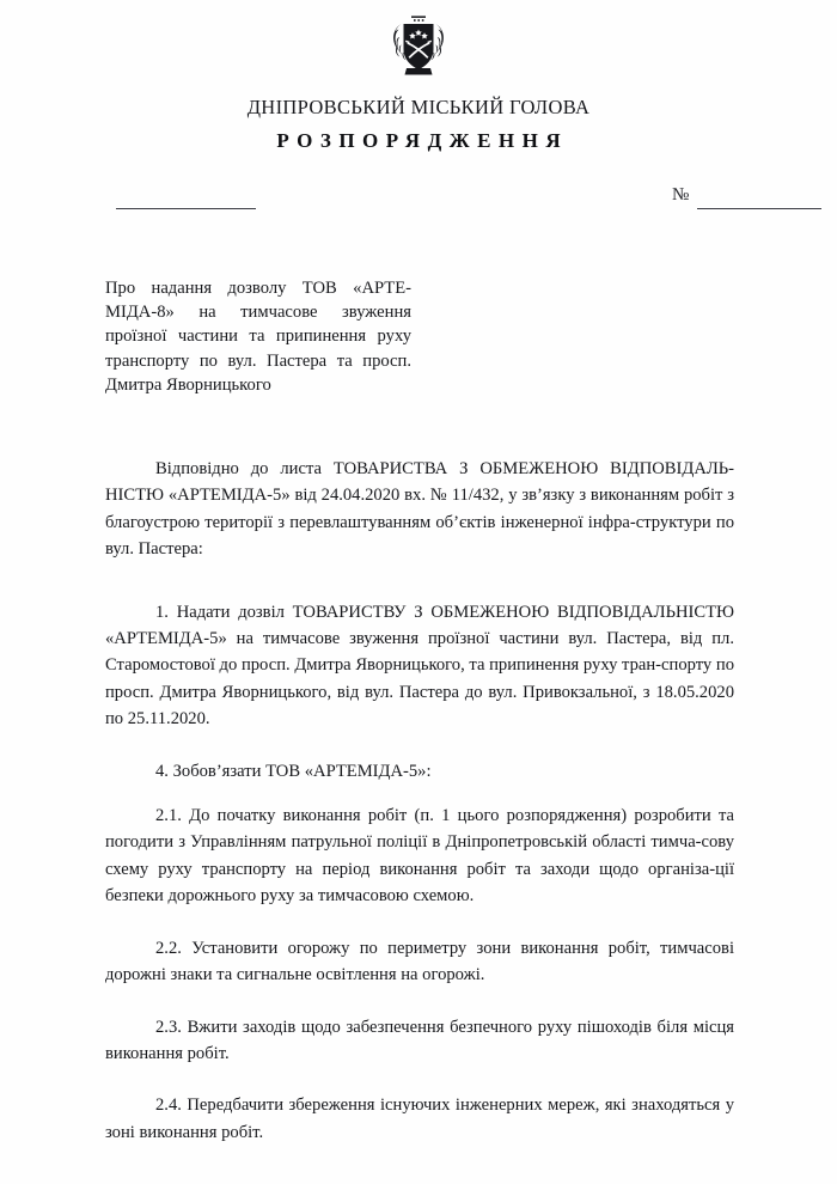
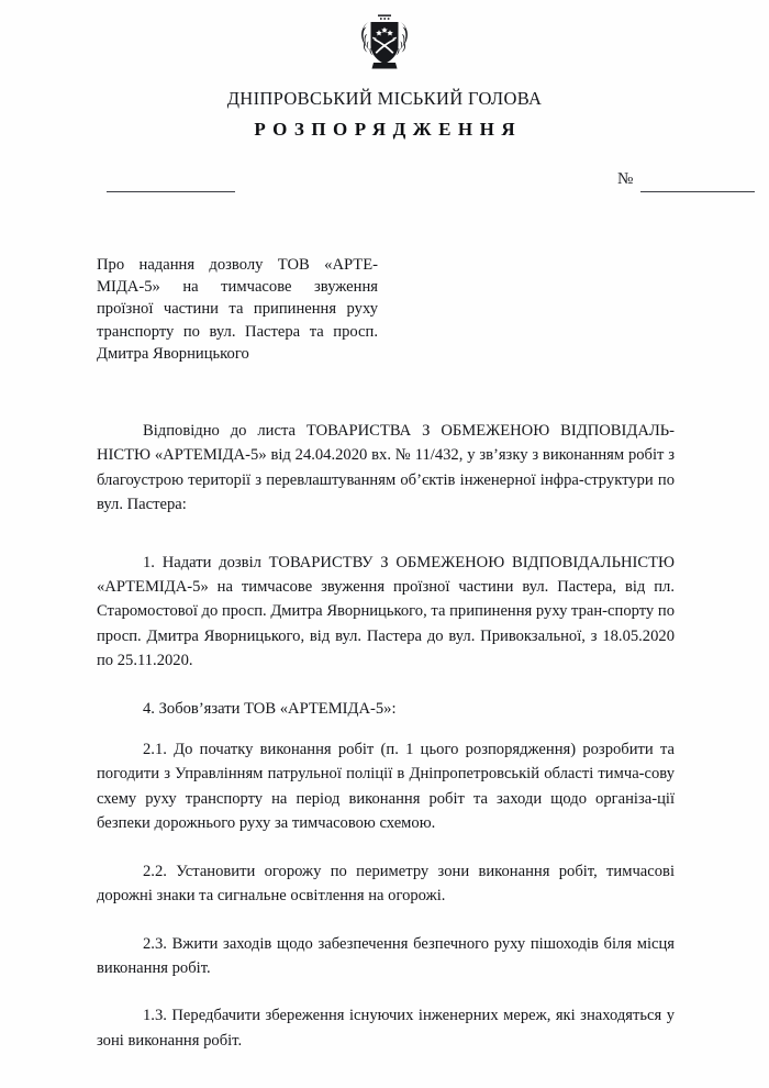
  ДНІПРОВСЬКИЙ МІСЬКИЙ ГОЛОВА
  РОЗПОРЯДЖЕННЯ
  №
- Про надання дозволу ТОВ «АРТЕ-МІДА-8» на тимчасове звуження проїзної частини та припинення руху транспорту по вул. Пастера та просп. Дмитра Яворницького
+ Про надання дозволу ТОВ «АРТЕ-МІДА-5» на тимчасове звуження проїзної частини та припинення руху транспорту по вул. Пастера та просп. Дмитра Яворницького
  Відповідно до листа ТОВАРИСТВА З ОБМЕЖЕНОЮ ВІДПОВІДАЛЬ-НІСТЮ «АРТЕМІДА-5» від 24.04.2020 вх. № 11/432, у зв’язку з виконанням робіт з благоустрою території з перевлаштуванням об’єктів інженерної інфра-структури по вул. Пастера:
  1. Надати дозвіл ТОВАРИСТВУ З ОБМЕЖЕНОЮ ВІДПОВІДАЛЬНІСТЮ «АРТЕМІДА-5» на тимчасове звуження проїзної частини вул. Пастера, від пл. Старомостової до просп. Дмитра Яворницького, та припинення руху тран-спорту по просп. Дмитра Яворницького, від вул. Пастера до вул. Привокзальної, з 18.05.2020 по 25.11.2020.
  4. Зобов’язати ТОВ «АРТЕМІДА-5»:
  2.1. До початку виконання робіт (п. 1 цього розпорядження) розробити та погодити з Управлінням патрульної поліції в Дніпропетровській області тимча-сову схему руху транспорту на період виконання робіт та заходи щодо організа-ції безпеки дорожнього руху за тимчасовою схемою.
  2.2. Установити огорожу по периметру зони виконання робіт, тимчасові дорожні знаки та сигнальне освітлення на огорожі.
  2.3. Вжити заходів щодо забезпечення безпечного руху пішоходів біля місця виконання робіт.
- 2.4. Передбачити збереження існуючих інженерних мереж, які знаходяться у зоні виконання робіт.
+ 1.3. Передбачити збереження існуючих інженерних мереж, які знаходяться у зоні виконання робіт.
